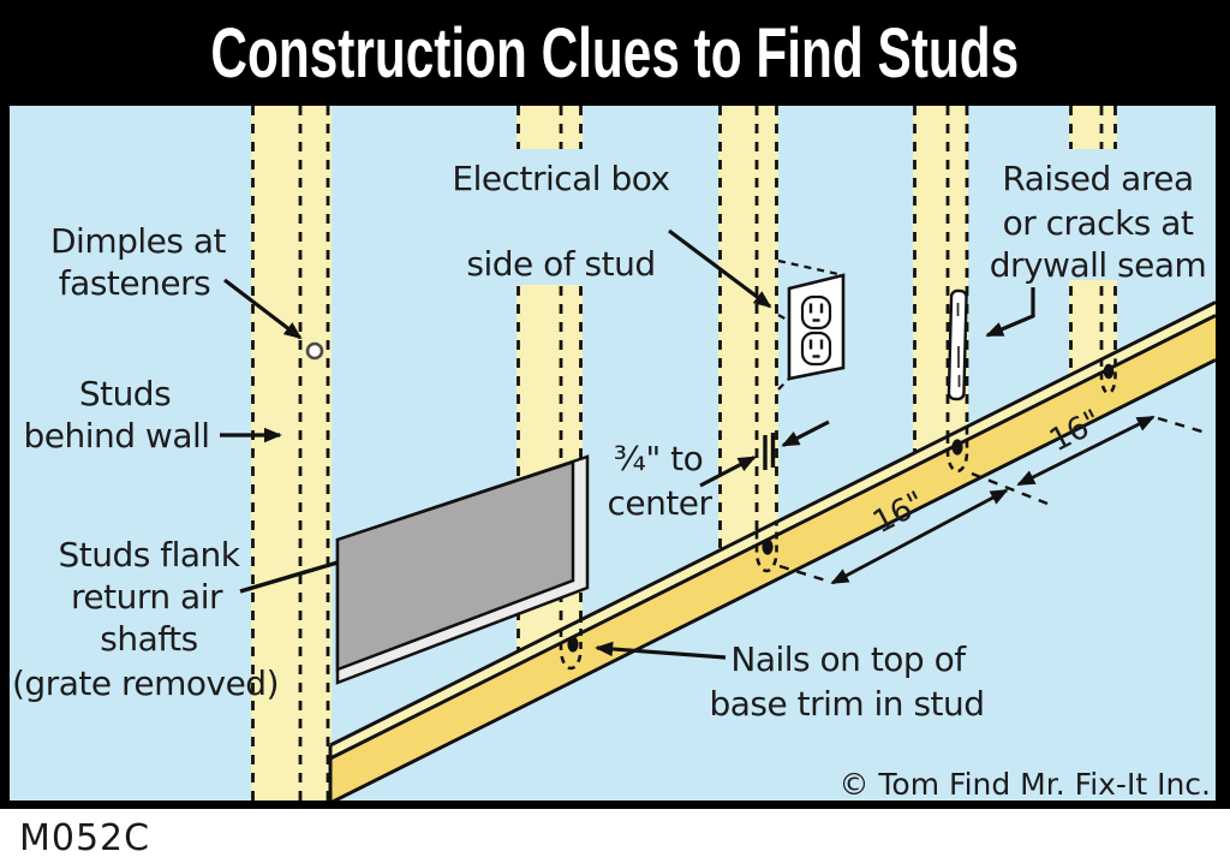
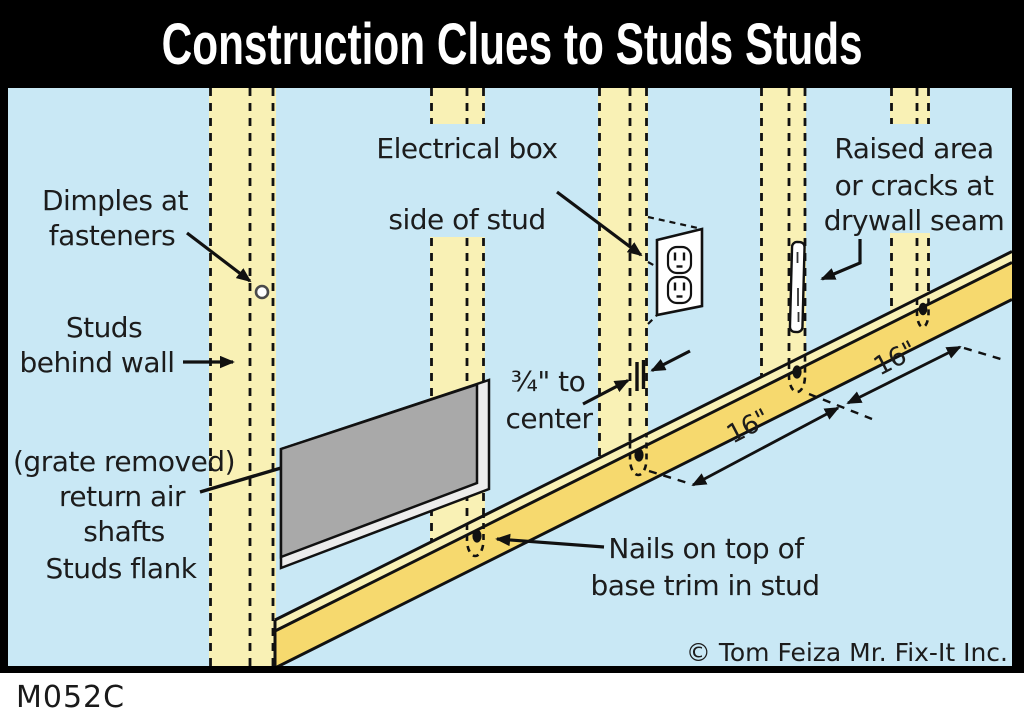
- Construction Clues to Find Studs
+ Construction Clues to Studs Studs
  Dimples at
  fasteners
  Studs
  behind wall
  Electrical box
  side of stud
  Raised area
  or cracks at
  drywall seam
  ¾" to
  center
- Studs flank
+ (grate removed)
  return air
  shafts
- (grate removed)
+ Studs flank
  Nails on top of
  base trim in stud
- © Tom Find Mr. Fix-It Inc.
+ © Tom Feiza Mr. Fix-It Inc.
  M052C
